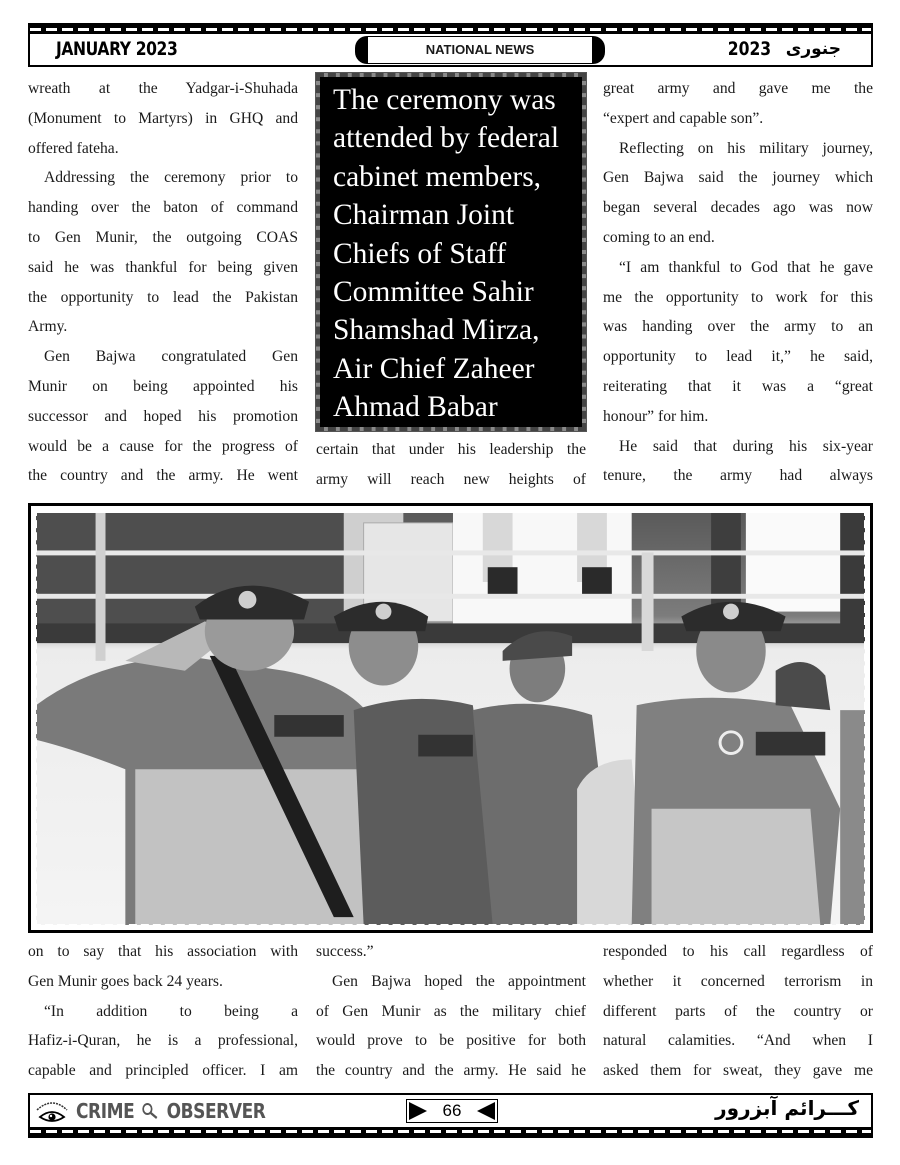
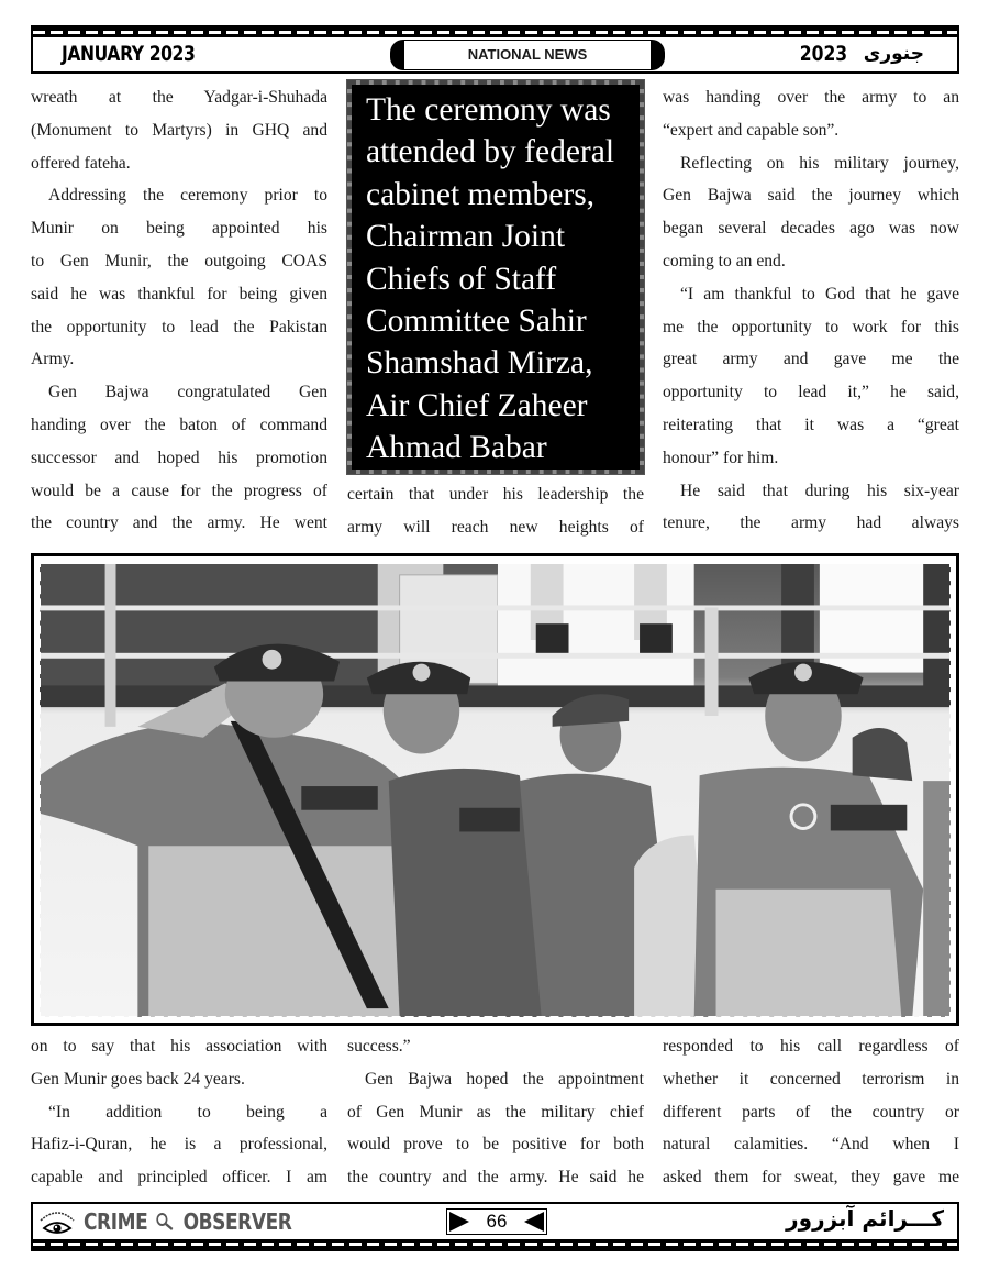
  JANUARY 2023
  NATIONAL NEWS
  2023
  جنوری
  wreath at the Yadgar-i-Shuhada
  (Monument to Martyrs) in GHQ and
  offered fateha.
  Addressing the ceremony prior to
- handing over the baton of command
+ Munir on being appointed his
  to Gen Munir, the outgoing COAS
  said he was thankful for being given
  the opportunity to lead the Pakistan
  Army.
  Gen Bajwa congratulated Gen
- Munir on being appointed his
+ handing over the baton of command
  successor and hoped his promotion
  would be a cause for the progress of
  the country and the army. He went
  The ceremony was
  attended by federal
  cabinet members,
  Chairman Joint
  Chiefs of Staff
  Committee Sahir
  Shamshad Mirza,
  Air Chief Zaheer
  Ahmad Babar
  certain that under his leadership the
  army will reach new heights of
- great army and gave me the
+ was handing over the army to an
  “expert and capable son”.
  Reflecting on his military journey,
  Gen Bajwa said the journey which
  began several decades ago was now
  coming to an end.
  “I am thankful to God that he gave
  me the opportunity to work for this
- was handing over the army to an
+ great army and gave me the
  opportunity to lead it,” he said,
  reiterating that it was a “great
  honour” for him.
  He said that during his six-year
  tenure, the army had always
  on to say that his association with
  Gen Munir goes back 24 years.
  “In addition to being a
  Hafiz-i-Quran, he is a professional,
  capable and principled officer. I am
  success.”
  Gen Bajwa hoped the appointment
  of Gen Munir as the military chief
  would prove to be positive for both
  the country and the army. He said he
  responded to his call regardless of
  whether it concerned terrorism in
  different parts of the country or
  natural calamities. “And when I
  asked them for sweat, they gave me
  CRIME
  OBSERVER
  66
  کـــرائم آبزرور
